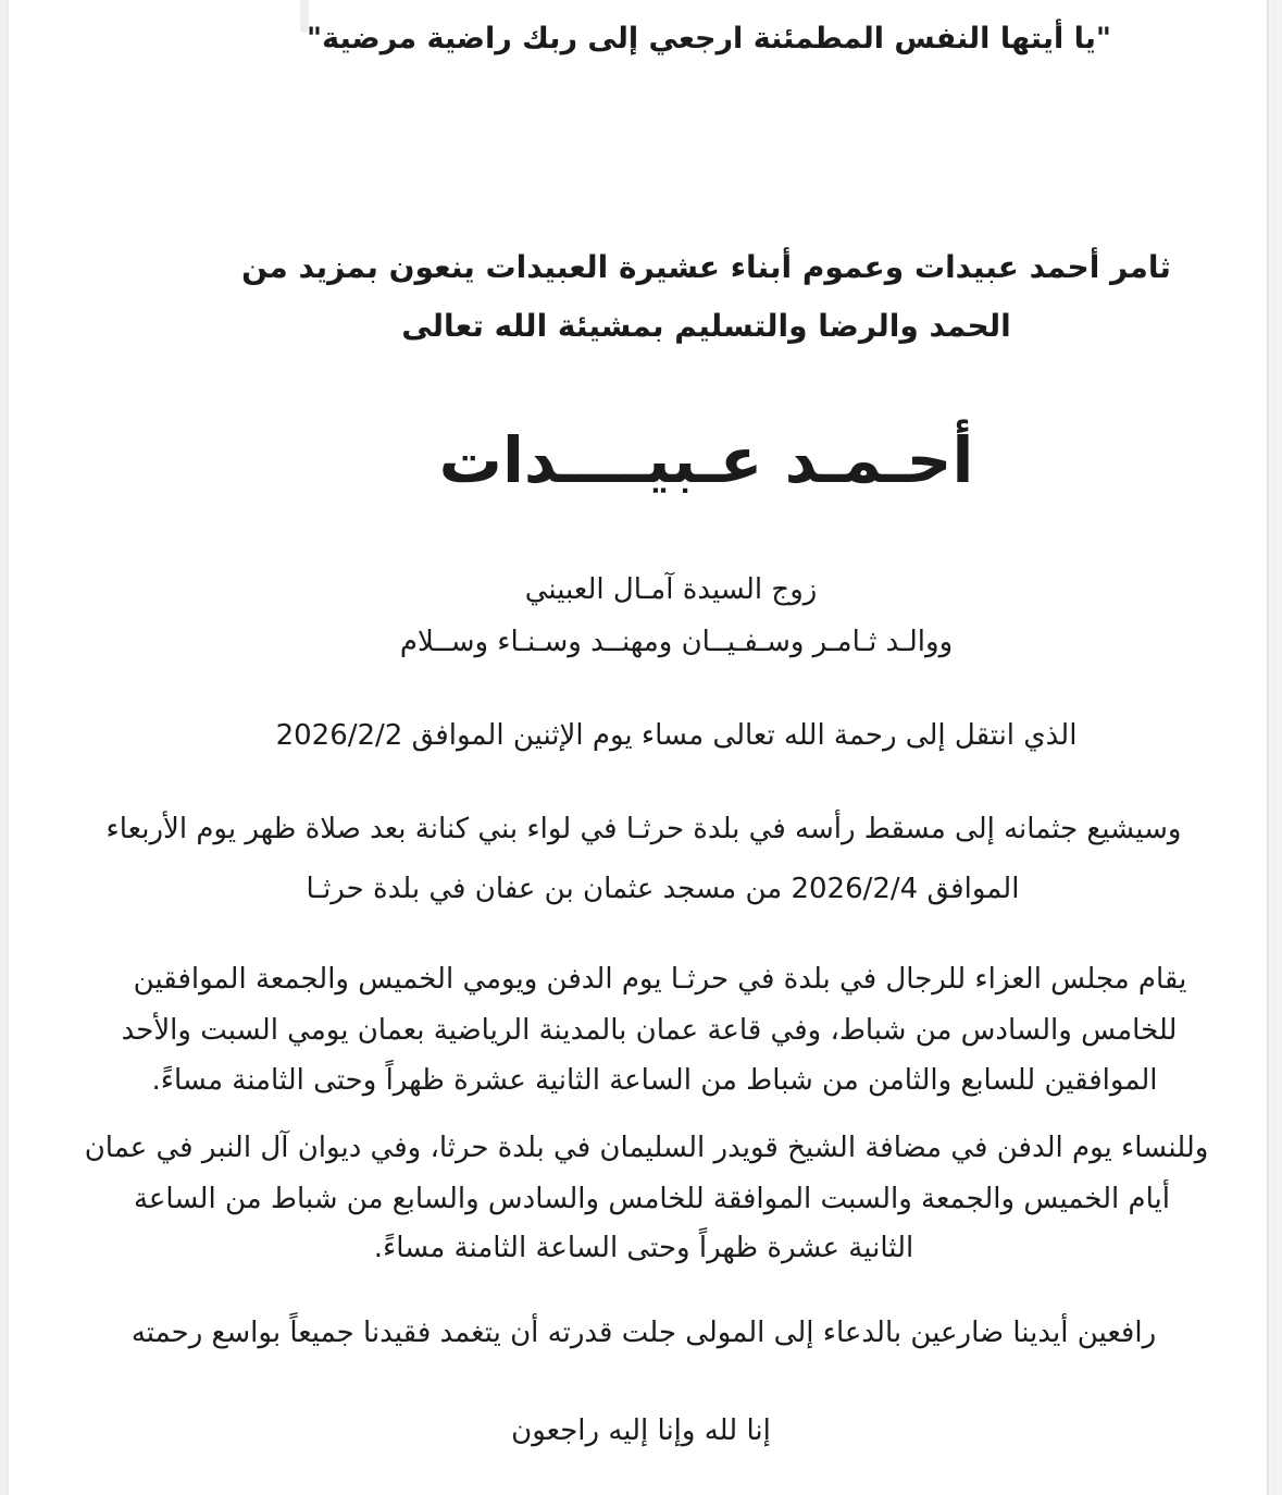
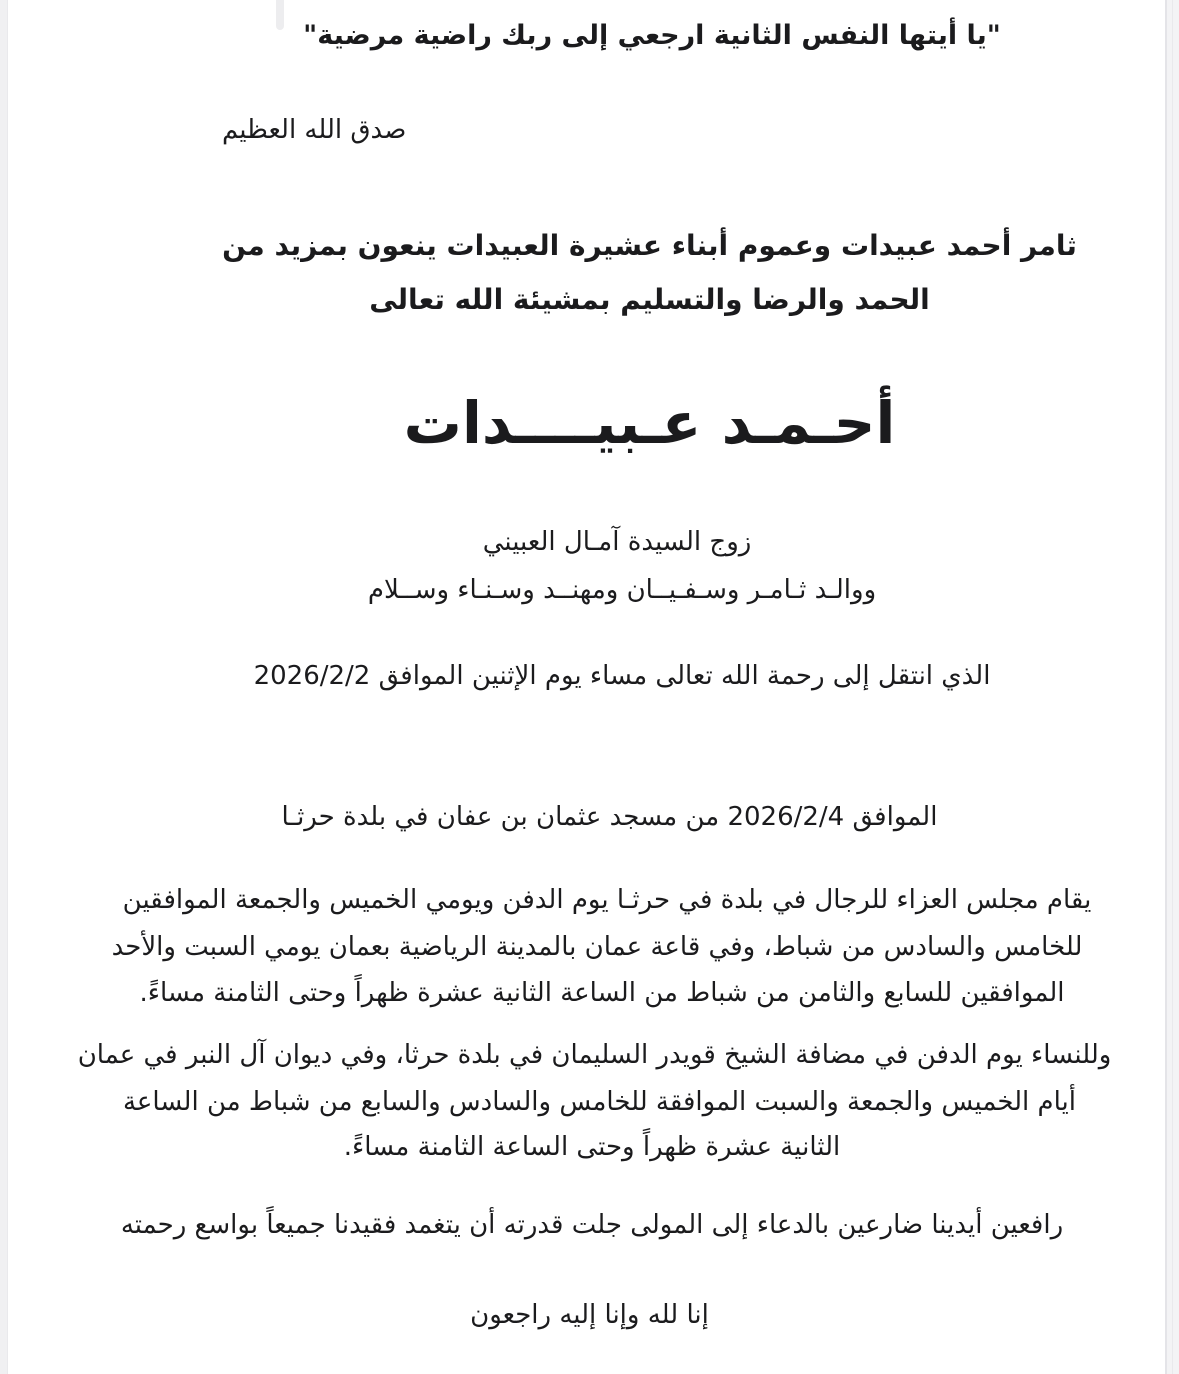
- "يا أيتها النفس المطمئنة ارجعي إلى ربك راضية مرضية"
+ "يا أيتها النفس الثانية ارجعي إلى ربك راضية مرضية"
+ صدق الله العظيم
  ثامر أحمد عبيدات وعموم أبناء عشيرة العبيدات ينعون بمزيد من
  الحمد والرضا والتسليم بمشيئة الله تعالى
  أحـمـد عـبيــــدات
  زوج السيدة آمـال العبيني
  ووالـد ثـامـر وسـفـيــان ومهنــد وسـنـاء وســلام
  الذي انتقل إلى رحمة الله تعالى مساء يوم الإثنين الموافق 2026/2/2
- وسيشيع جثمانه إلى مسقط رأسه في بلدة حرثـا في لواء بني كنانة بعد صلاة ظهر يوم الأربعاء
  الموافق 2026/2/4 من مسجد عثمان بن عفان في بلدة حرثـا
  يقام مجلس العزاء للرجال في بلدة في حرثـا يوم الدفن ويومي الخميس والجمعة الموافقين
  للخامس والسادس من شباط، وفي قاعة عمان بالمدينة الرياضية بعمان يومي السبت والأحد
  الموافقين للسابع والثامن من شباط من الساعة الثانية عشرة ظهراً وحتى الثامنة مساءً.
  وللنساء يوم الدفن في مضافة الشيخ قويدر السليمان في بلدة حرثا، وفي ديوان آل النبر في عمان
  أيام الخميس والجمعة والسبت الموافقة للخامس والسادس والسابع من شباط من الساعة
  الثانية عشرة ظهراً وحتى الساعة الثامنة مساءً.
  رافعين أيدينا ضارعين بالدعاء إلى المولى جلت قدرته أن يتغمد فقيدنا جميعاً بواسع رحمته
  إنا لله وإنا إليه راجعون
